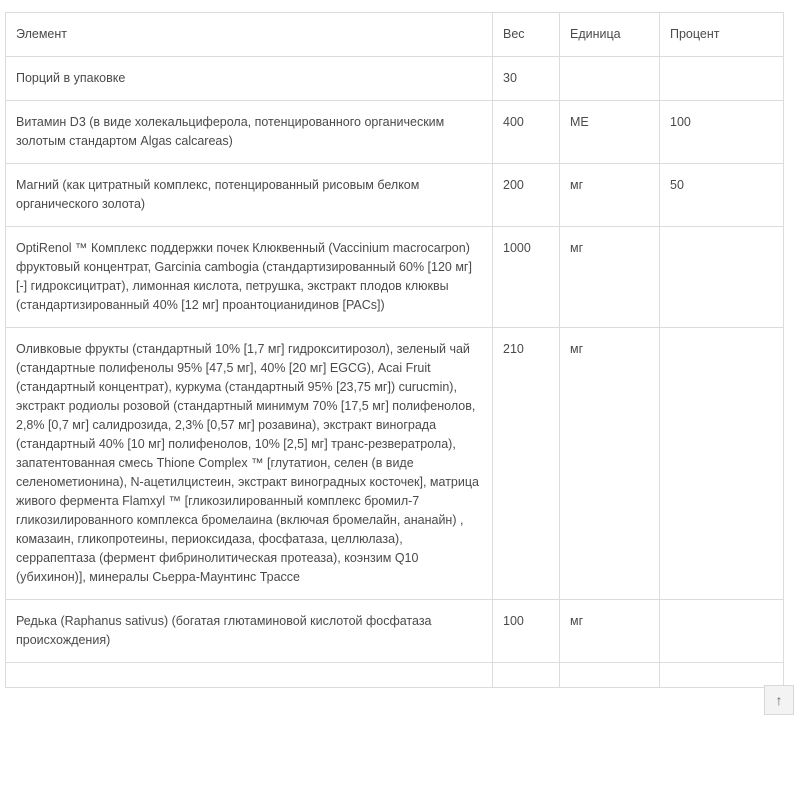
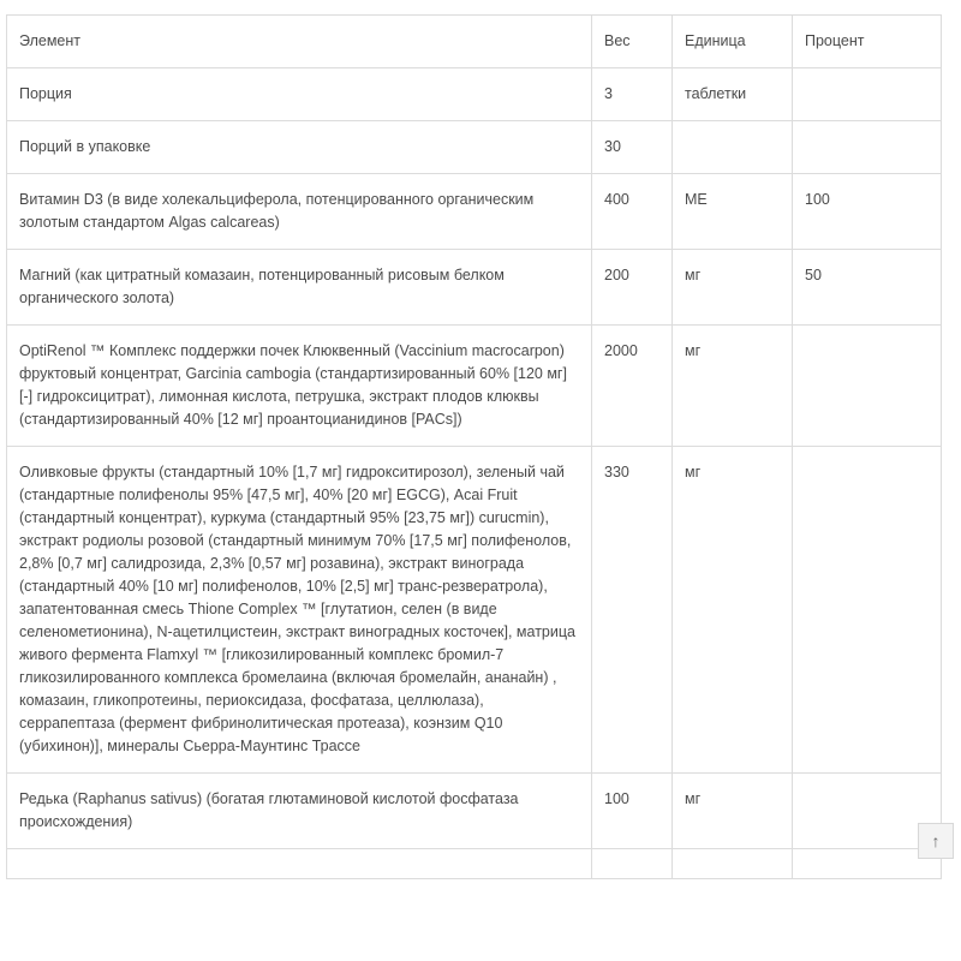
  Элемент	Вес	Единица	Процент
+ Порция	3	таблетки
  Порций в упаковке	30
  Витамин D3 (в виде холекальциферола, потенцированного органическим золотым стандартом Algas calcareas)	400	МЕ	100
- Магний (как цитратный комплекс, потенцированный рисовым белком органического золота)	200	мг	50
+ Магний (как цитратный комазаин, потенцированный рисовым белком органического золота)	200	мг	50
- OptiRenol ™ Комплекс поддержки почек Клюквенный (Vaccinium macrocarpon) фруктовый концентрат, Garcinia cambogia (стандартизированный 60% [120 мг] [-] гидроксицитрат), лимонная кислота, петрушка, экстракт плодов клюквы (стандартизированный 40% [12 мг] проантоцианидинов [PACs])	1000	мг
+ OptiRenol ™ Комплекс поддержки почек Клюквенный (Vaccinium macrocarpon) фруктовый концентрат, Garcinia cambogia (стандартизированный 60% [120 мг] [-] гидроксицитрат), лимонная кислота, петрушка, экстракт плодов клюквы (стандартизированный 40% [12 мг] проантоцианидинов [PACs])	2000	мг
- Оливковые фрукты (стандартный 10% [1,7 мг] гидрокситирозол), зеленый чай (стандартные полифенолы 95% [47,5 мг], 40% [20 мг] EGCG), Acai Fruit (стандартный концентрат), куркума (стандартный 95% [23,75 мг]) curucmin), экстракт родиолы розовой (стандартный минимум 70% [17,5 мг] полифенолов, 2,8% [0,7 мг] салидрозида, 2,3% [0,57 мг] розавина), экстракт винограда (стандартный 40% [10 мг] полифенолов, 10% [2,5] мг] транс-резвератрола), запатентованная смесь Thione Complex ™ [глутатион, селен (в виде селенометионина), N-ацетилцистеин, экстракт виноградных косточек], матрица живого фермента Flamxyl ™ [гликозилированный комплекс бромил-7 гликозилированного комплекса бромелаина (включая бромелайн, ананайн) , комазаин, гликопротеины, периоксидаза, фосфатаза, целлюлаза), серрапептаза (фермент фибринолитическая протеаза), коэнзим Q10 (убихинон)], минералы Сьерра-Маунтинс Трассе	210	мг
+ Оливковые фрукты (стандартный 10% [1,7 мг] гидрокситирозол), зеленый чай (стандартные полифенолы 95% [47,5 мг], 40% [20 мг] EGCG), Acai Fruit (стандартный концентрат), куркума (стандартный 95% [23,75 мг]) curucmin), экстракт родиолы розовой (стандартный минимум 70% [17,5 мг] полифенолов, 2,8% [0,7 мг] салидрозида, 2,3% [0,57 мг] розавина), экстракт винограда (стандартный 40% [10 мг] полифенолов, 10% [2,5] мг] транс-резвератрола), запатентованная смесь Thione Complex ™ [глутатион, селен (в виде селенометионина), N-ацетилцистеин, экстракт виноградных косточек], матрица живого фермента Flamxyl ™ [гликозилированный комплекс бромил-7 гликозилированного комплекса бромелаина (включая бромелайн, ананайн) , комазаин, гликопротеины, периоксидаза, фосфатаза, целлюлаза), серрапептаза (фермент фибринолитическая протеаза), коэнзим Q10 (убихинон)], минералы Сьерра-Маунтинс Трассе	330	мг
  Редька (Raphanus sativus) (богатая глютаминовой кислотой фосфатаза происхождения)	100	мг
  ↑
